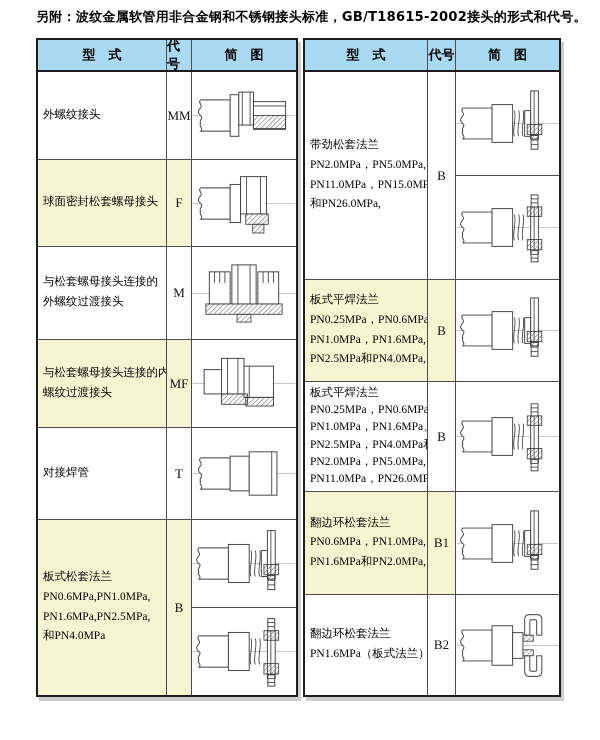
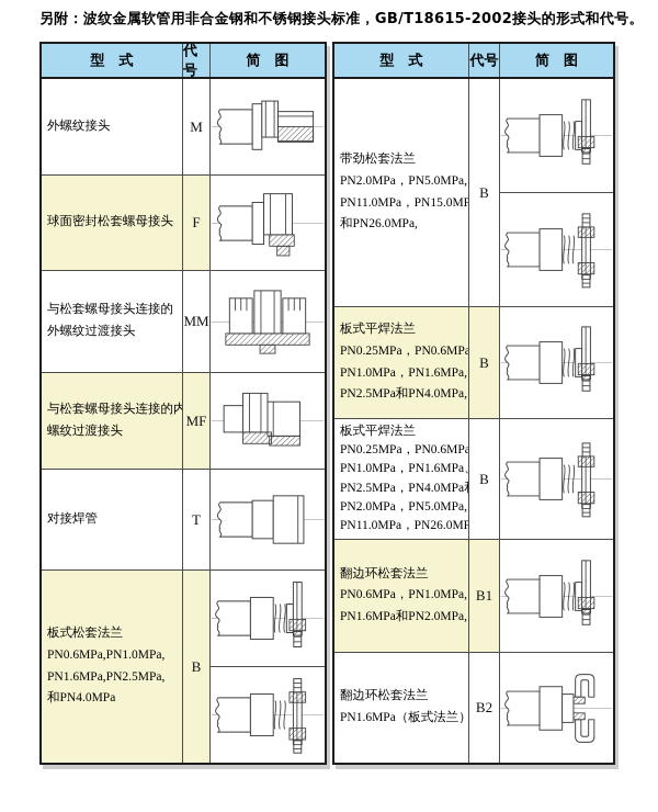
  另附：波纹金属软管用非合金钢和不锈钢接头标准，GB/T18615-2002接头的形式和代号。
  型 式
  代号
  简 图
  外螺纹接头
- MM
+ M
  球面密封松套螺母接头
  F
  与松套螺母接头连接的
  外螺纹过渡接头
- M
+ MM
  与松套螺母接头连接的内
  螺纹过渡接头
  MF
  对接焊管
  T
  板式松套法兰
  PN0.6MPa,PN1.0MPa,
  PN1.6MPa,PN2.5MPa,
  和PN4.0MPa
  B
  型 式
  代号
  简 图
  带劲松套法兰
  PN2.0MPa，PN5.0MPa,
  PN11.0MPa，PN15.0MP
  和PN26.0MPa,
  B
  板式平焊法兰
  PN0.25MPa，PN0.6MPa
  PN1.0MPa，PN1.6MPa,
  PN2.5MPa和PN4.0MPa,
  B
  板式平焊法兰
  PN0.25MPa，PN0.6MPa
  PN1.0MPa，PN1.6MPa
  PN2.5MPa，PN4.0MPa
  PN2.0MPa，PN5.0MPa,
  PN11.0MPa，PN26.0MP
  B
  翻边环松套法兰
  PN0.6MPa，PN1.0MPa,
  PN1.6MPa和PN2.0MPa,
  B1
  翻边环松套法兰
  PN1.6MPa（板式法兰）
  B2
